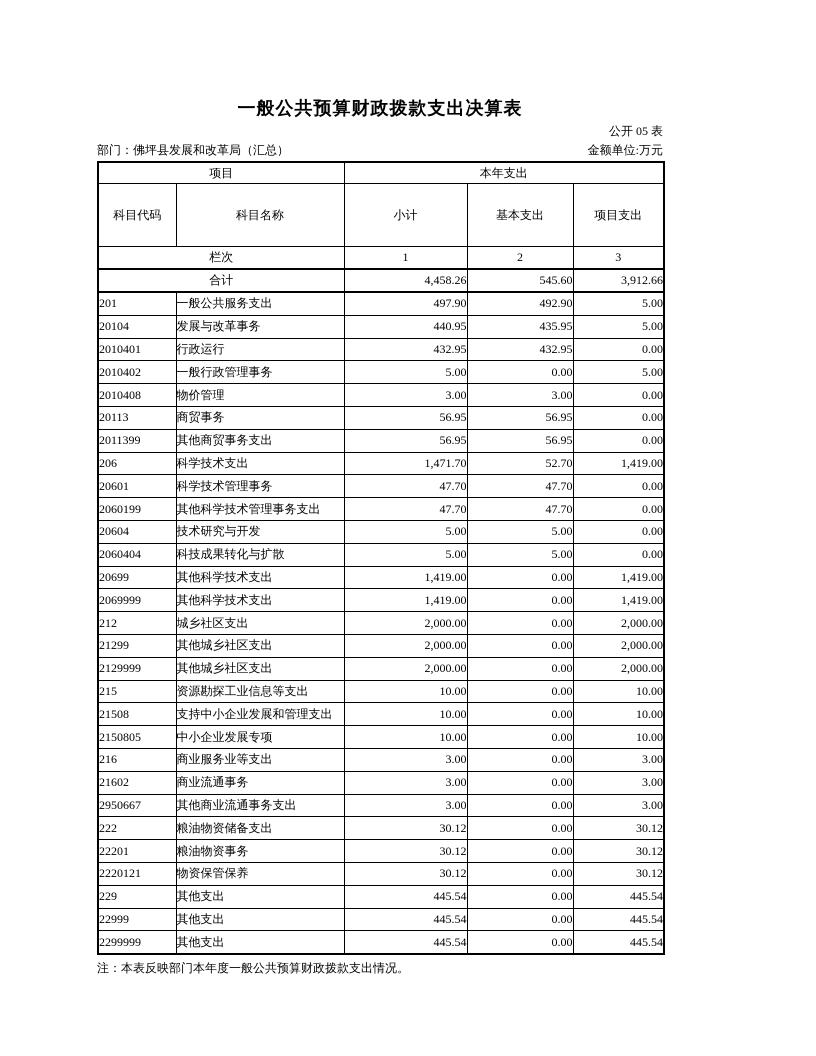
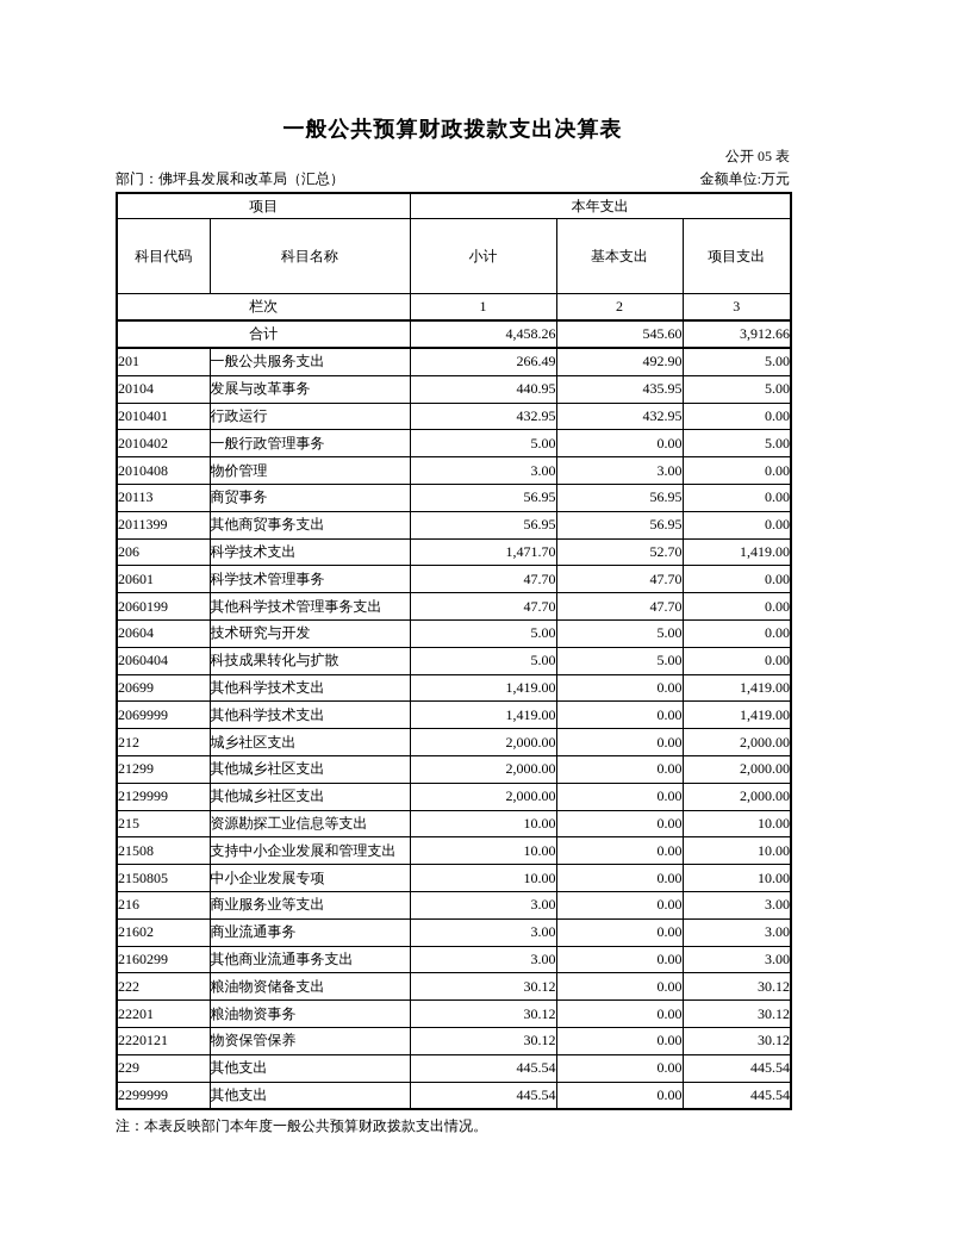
  一般公共预算财政拨款支出决算表
  公开 05 表
  部门：佛坪县发展和改革局（汇总）
  金额单位:万元
  项目	本年支出
  科目代码	科目名称	小计	基本支出	项目支出
  栏次	1	2	3
  合计	4,458.26	545.60	3,912.66
- 201	一般公共服务支出	497.90	492.90	5.00
+ 201	一般公共服务支出	266.49	492.90	5.00
  20104	发展与改革事务	440.95	435.95	5.00
  2010401	行政运行	432.95	432.95	0.00
  2010402	一般行政管理事务	5.00	0.00	5.00
  2010408	物价管理	3.00	3.00	0.00
  20113	商贸事务	56.95	56.95	0.00
  2011399	其他商贸事务支出	56.95	56.95	0.00
  206	科学技术支出	1,471.70	52.70	1,419.00
  20601	科学技术管理事务	47.70	47.70	0.00
  2060199	其他科学技术管理事务支出	47.70	47.70	0.00
  20604	技术研究与开发	5.00	5.00	0.00
  2060404	科技成果转化与扩散	5.00	5.00	0.00
  20699	其他科学技术支出	1,419.00	0.00	1,419.00
  2069999	其他科学技术支出	1,419.00	0.00	1,419.00
  212	城乡社区支出	2,000.00	0.00	2,000.00
  21299	其他城乡社区支出	2,000.00	0.00	2,000.00
  2129999	其他城乡社区支出	2,000.00	0.00	2,000.00
  215	资源勘探工业信息等支出	10.00	0.00	10.00
  21508	支持中小企业发展和管理支出	10.00	0.00	10.00
  2150805	中小企业发展专项	10.00	0.00	10.00
  216	商业服务业等支出	3.00	0.00	3.00
  21602	商业流通事务	3.00	0.00	3.00
- 2950667	其他商业流通事务支出	3.00	0.00	3.00
+ 2160299	其他商业流通事务支出	3.00	0.00	3.00
  222	粮油物资储备支出	30.12	0.00	30.12
  22201	粮油物资事务	30.12	0.00	30.12
  2220121	物资保管保养	30.12	0.00	30.12
  229	其他支出	445.54	0.00	445.54
- 22999	其他支出	445.54	0.00	445.54
  2299999	其他支出	445.54	0.00	445.54
  注：本表反映部门本年度一般公共预算财政拨款支出情况。
